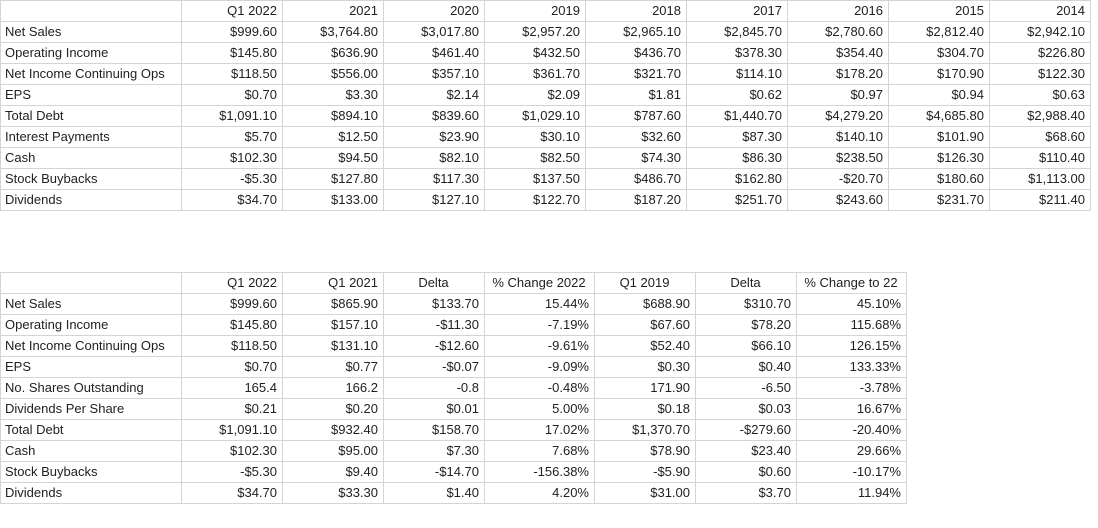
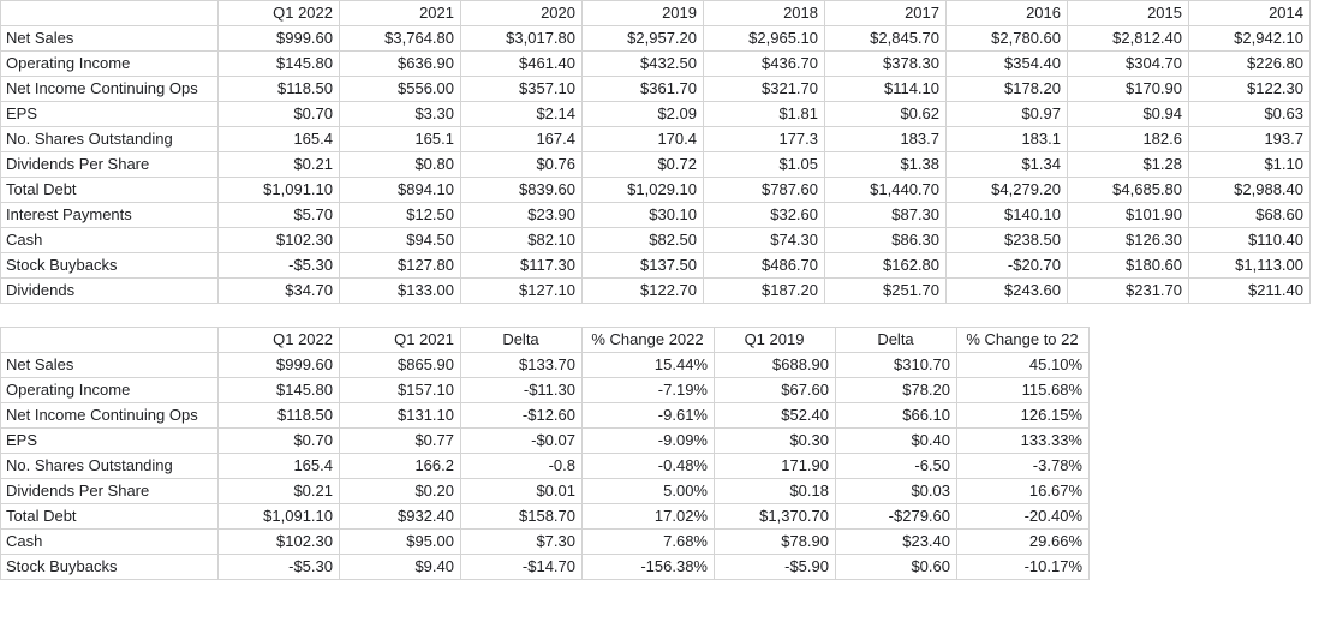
  	Q1 2022	2021	2020	2019	2018	2017	2016	2015	2014
  Net Sales	$999.60	$3,764.80	$3,017.80	$2,957.20	$2,965.10	$2,845.70	$2,780.60	$2,812.40	$2,942.10
  Operating Income	$145.80	$636.90	$461.40	$432.50	$436.70	$378.30	$354.40	$304.70	$226.80
  Net Income Continuing Ops	$118.50	$556.00	$357.10	$361.70	$321.70	$114.10	$178.20	$170.90	$122.30
  EPS	$0.70	$3.30	$2.14	$2.09	$1.81	$0.62	$0.97	$0.94	$0.63
+ No. Shares Outstanding	165.4	165.1	167.4	170.4	177.3	183.7	183.1	182.6	193.7
+ Dividends Per Share	$0.21	$0.80	$0.76	$0.72	$1.05	$1.38	$1.34	$1.28	$1.10
  Total Debt	$1,091.10	$894.10	$839.60	$1,029.10	$787.60	$1,440.70	$4,279.20	$4,685.80	$2,988.40
  Interest Payments	$5.70	$12.50	$23.90	$30.10	$32.60	$87.30	$140.10	$101.90	$68.60
  Cash	$102.30	$94.50	$82.10	$82.50	$74.30	$86.30	$238.50	$126.30	$110.40
  Stock Buybacks	-$5.30	$127.80	$117.30	$137.50	$486.70	$162.80	-$20.70	$180.60	$1,113.00
  Dividends	$34.70	$133.00	$127.10	$122.70	$187.20	$251.70	$243.60	$231.70	$211.40
  	Q1 2022	Q1 2021	Delta	% Change 2022	Q1 2019	Delta	% Change to 22
  Net Sales	$999.60	$865.90	$133.70	15.44%	$688.90	$310.70	45.10%
  Operating Income	$145.80	$157.10	-$11.30	-7.19%	$67.60	$78.20	115.68%
  Net Income Continuing Ops	$118.50	$131.10	-$12.60	-9.61%	$52.40	$66.10	126.15%
  EPS	$0.70	$0.77	-$0.07	-9.09%	$0.30	$0.40	133.33%
  No. Shares Outstanding	165.4	166.2	-0.8	-0.48%	171.90	-6.50	-3.78%
  Dividends Per Share	$0.21	$0.20	$0.01	5.00%	$0.18	$0.03	16.67%
  Total Debt	$1,091.10	$932.40	$158.70	17.02%	$1,370.70	-$279.60	-20.40%
  Cash	$102.30	$95.00	$7.30	7.68%	$78.90	$23.40	29.66%
  Stock Buybacks	-$5.30	$9.40	-$14.70	-156.38%	-$5.90	$0.60	-10.17%
- Dividends	$34.70	$33.30	$1.40	4.20%	$31.00	$3.70	11.94%
